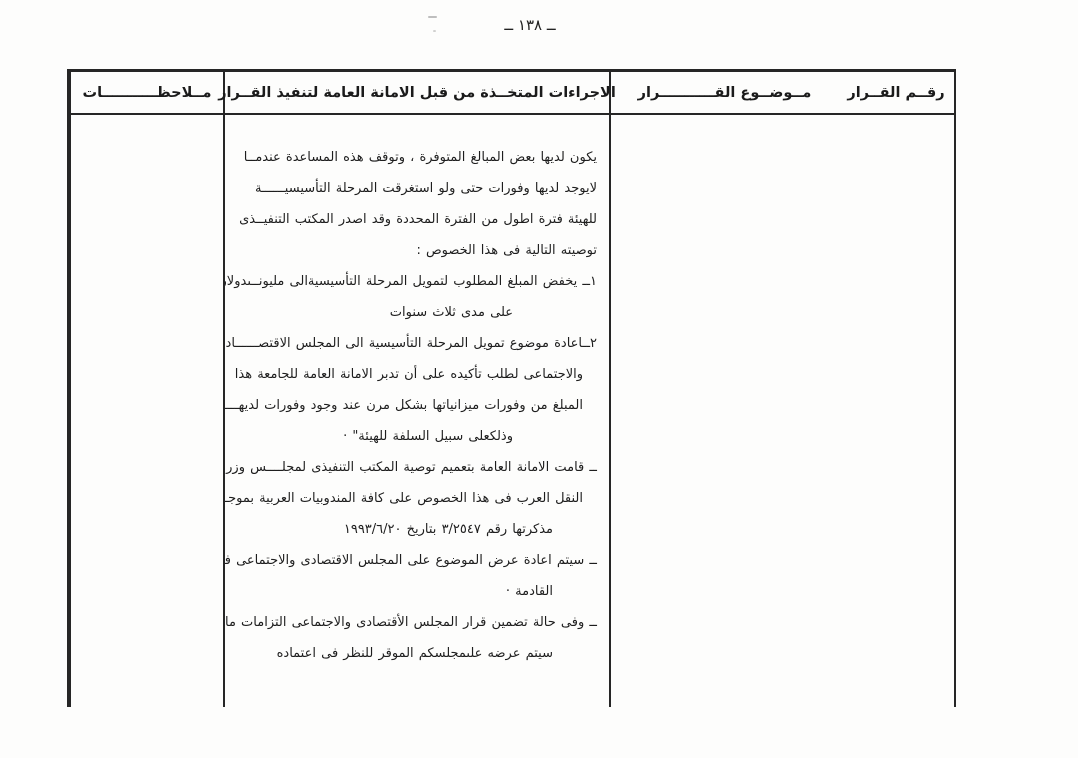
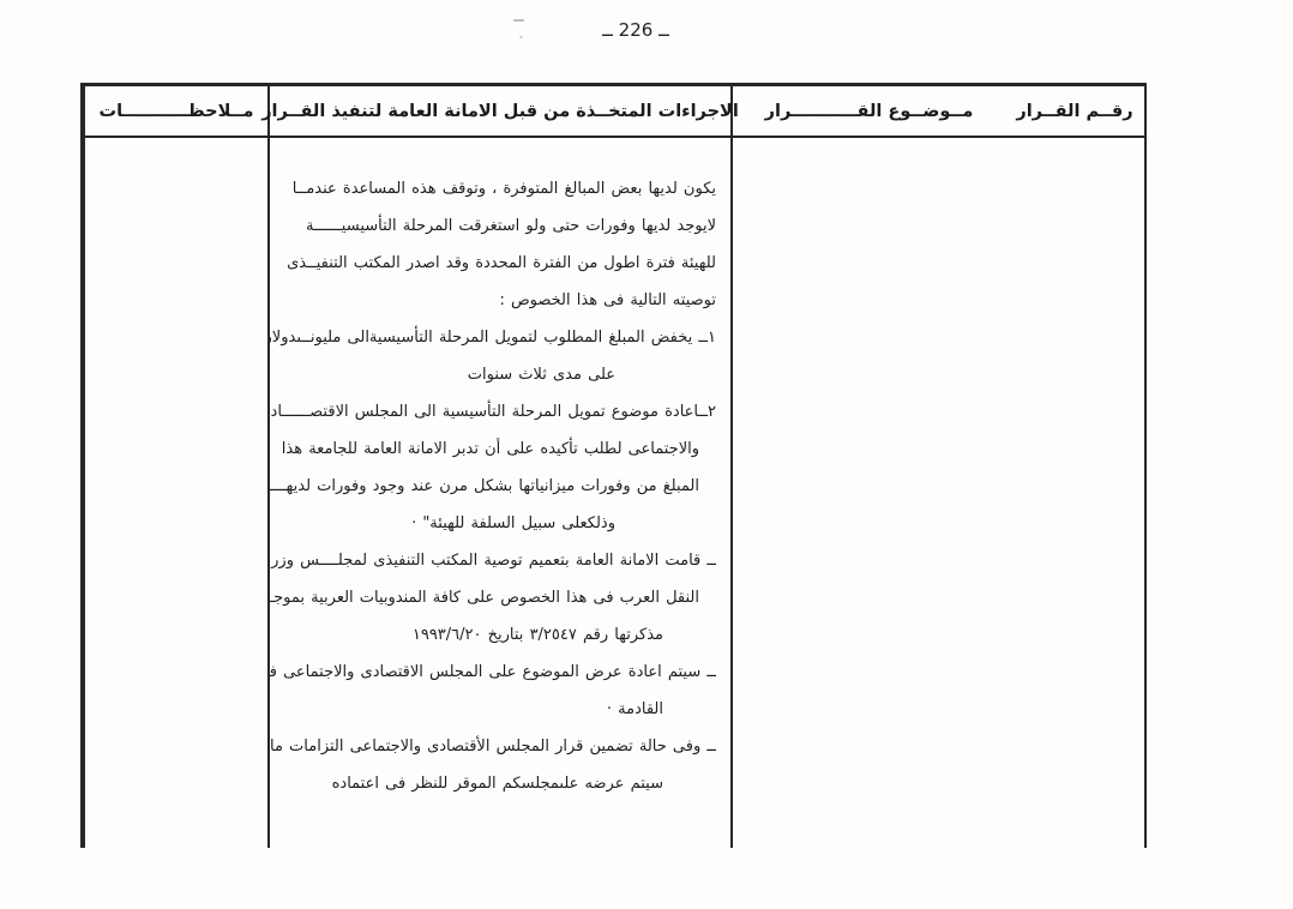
- ــ ١٣٨ ــ
+ ــ 226 ــ
  رقــم القــرار
  مــوضــوع القـــــــــــرار
  الاجراءات المتخــذة من قبل الامانة العامة لتنفيذ القــرار
  مــلاحظـــــــــــات
  يكون لديها بعض المبالغ المتوفرة ، وتوقف هذه المساعدة عندمــا
  لايوجد لديها وفورات حتى ولو استغرقت المرحلة التأسيسيــــــة
  للهيئة فترة اطول من الفترة المحددة وقد اصدر المكتب التنفيــذى
  توصيته التالية فى هذا الخصوص :
  ١ــ يخفض المبلغ المطلوب لتمويل المرحلة التأسيسيةالى مليونــىدولا
  على مدى ثلاث سنوات
  ٢ــاعادة موضوع تمويل المرحلة التأسيسية الى المجلس الاقتصــــــاد
  والاجتماعى لطلب تأكيده على أن تدبر الامانة العامة للجامعة هذا
  المبلغ من وفورات ميزانياتها بشكل مرن عند وجود وفورات لديهــــ
  وذلكعلى سبيل السلفة للهيئة" ·
  ــ قامت الامانة العامة بتعميم توصية المكتب التنفيذى لمجلــــس وزرا
  النقل العرب فى هذا الخصوص على كافة المندوبيات العربية بموجـ
  مذكرتها رقم ٣/٢٥٤٧ بتاريخ ١٩٩٣/٦/٢٠
  ــ سيتم اعادة عرض الموضوع على المجلس الاقتصادى والاجتماعى ف
  القادمة ·
  ــ وفى حالة تضمين قرار المجلس الأقتصادى والاجتماعى التزامات ما
  سيتم عرضه علىمجلسكم الموقر للنظر فى اعتماده
